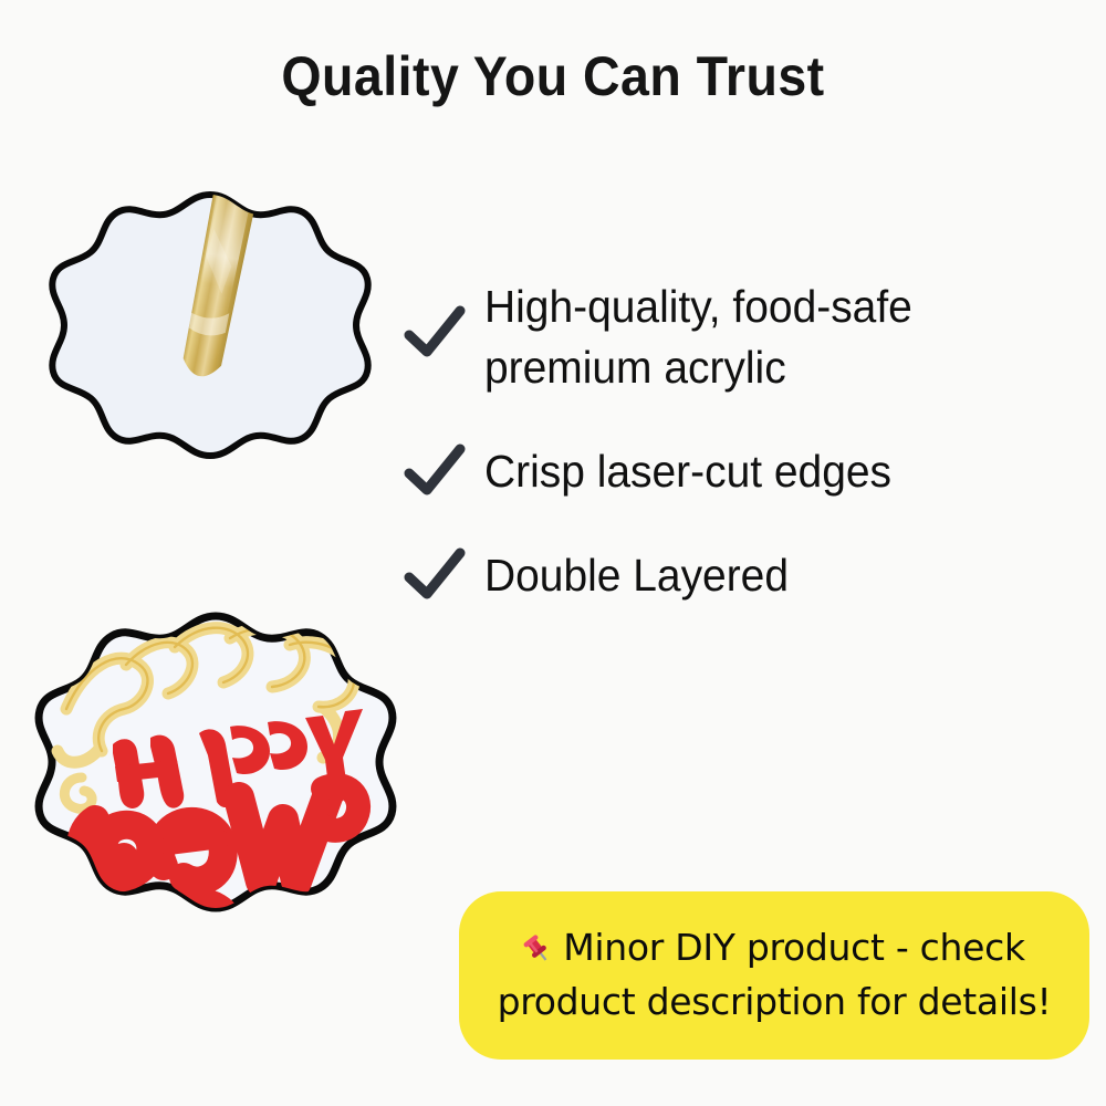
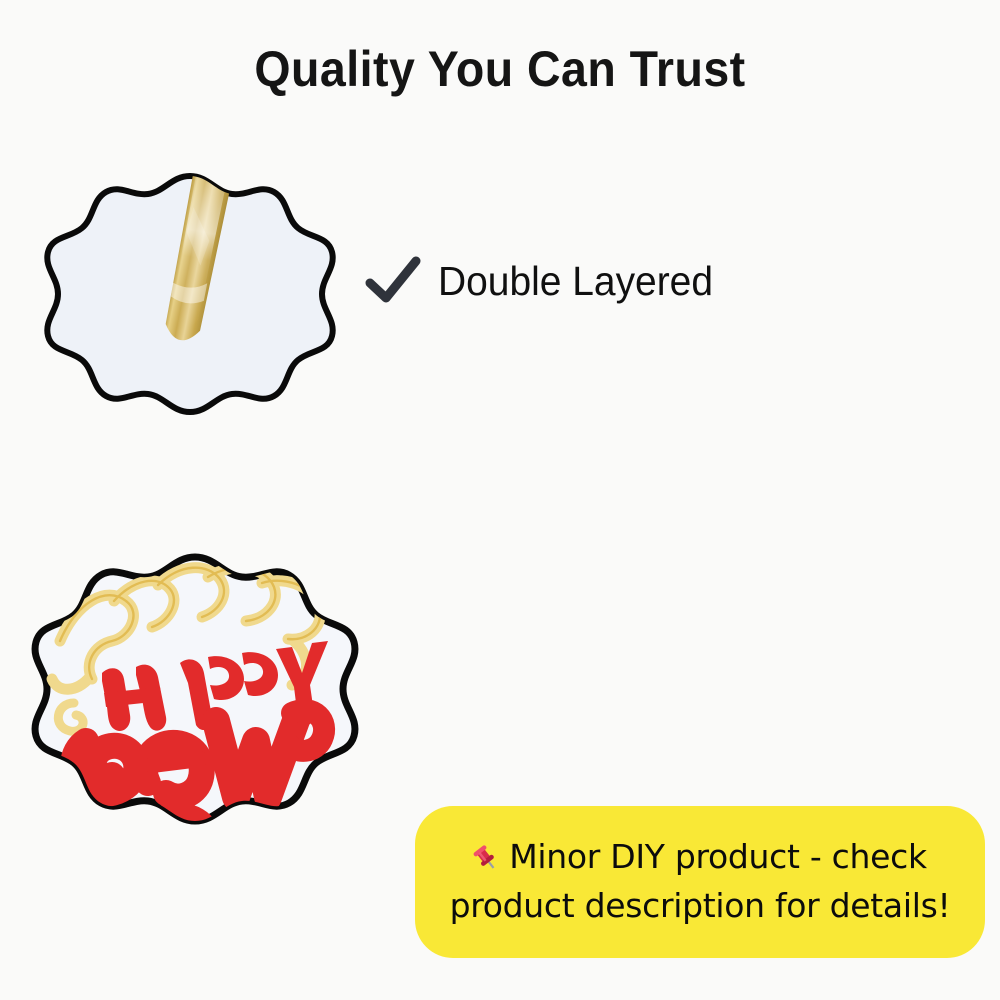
  Quality You Can Trust
- High-quality, food-safe premium acrylic
- Crisp laser-cut edges
  Double Layered
  Minor DIY product - check product description for details!
